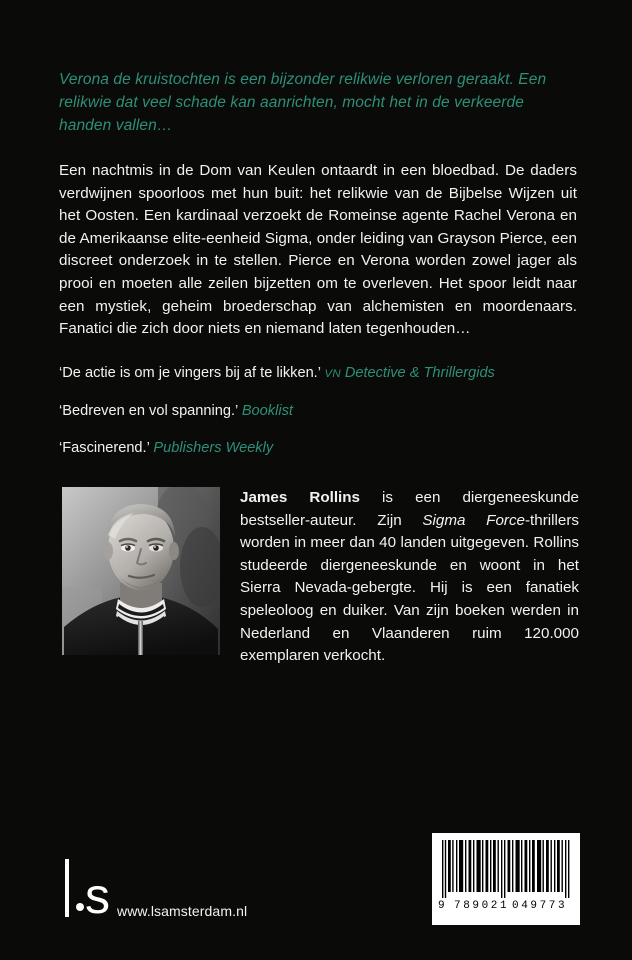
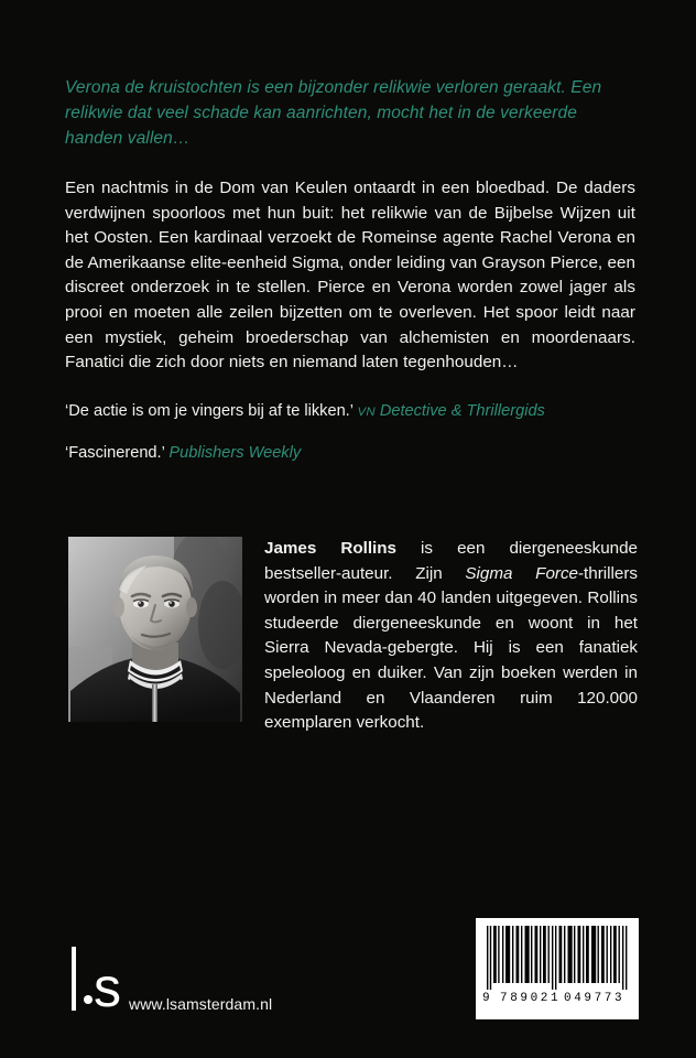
  Verona de kruistochten is een bijzonder relikwie verloren geraakt. Een relikwie dat veel schade kan aanrichten, mocht het in de verkeerde handen vallen…
  Een nachtmis in de Dom van Keulen ontaardt in een bloedbad. De daders verdwijnen spoorloos met hun buit: het relikwie van de Bijbelse Wijzen uit het Oosten. Een kardinaal verzoekt de Romeinse agente Rachel Verona en de Amerikaanse elite-eenheid Sigma, onder leiding van Grayson Pierce, een discreet onderzoek in te stellen. Pierce en Verona worden zowel jager als prooi en moeten alle zeilen bijzetten om te overleven. Het spoor leidt naar een mystiek, geheim broederschap van alchemisten en moordenaars. Fanatici die zich door niets en niemand laten tegenhouden…
  ‘De actie is om je vingers bij af te likken.’ VN Detective & Thrillergids
- ‘Bedreven en vol spanning.’ Booklist
  ‘Fascinerend.’ Publishers Weekly
  James Rollins is een diergeneeskunde bestseller-auteur. Zijn Sigma Force-thrillers worden in meer dan 40 landen uitgegeven. Rollins studeerde diergeneeskunde en woont in het Sierra Nevada-gebergte. Hij is een fanatiek speleoloog en duiker. Van zijn boeken werden in Nederland en Vlaanderen ruim 120.000 exemplaren verkocht.
  s
  www.lsamsterdam.nl
  9
  789021
  049773
